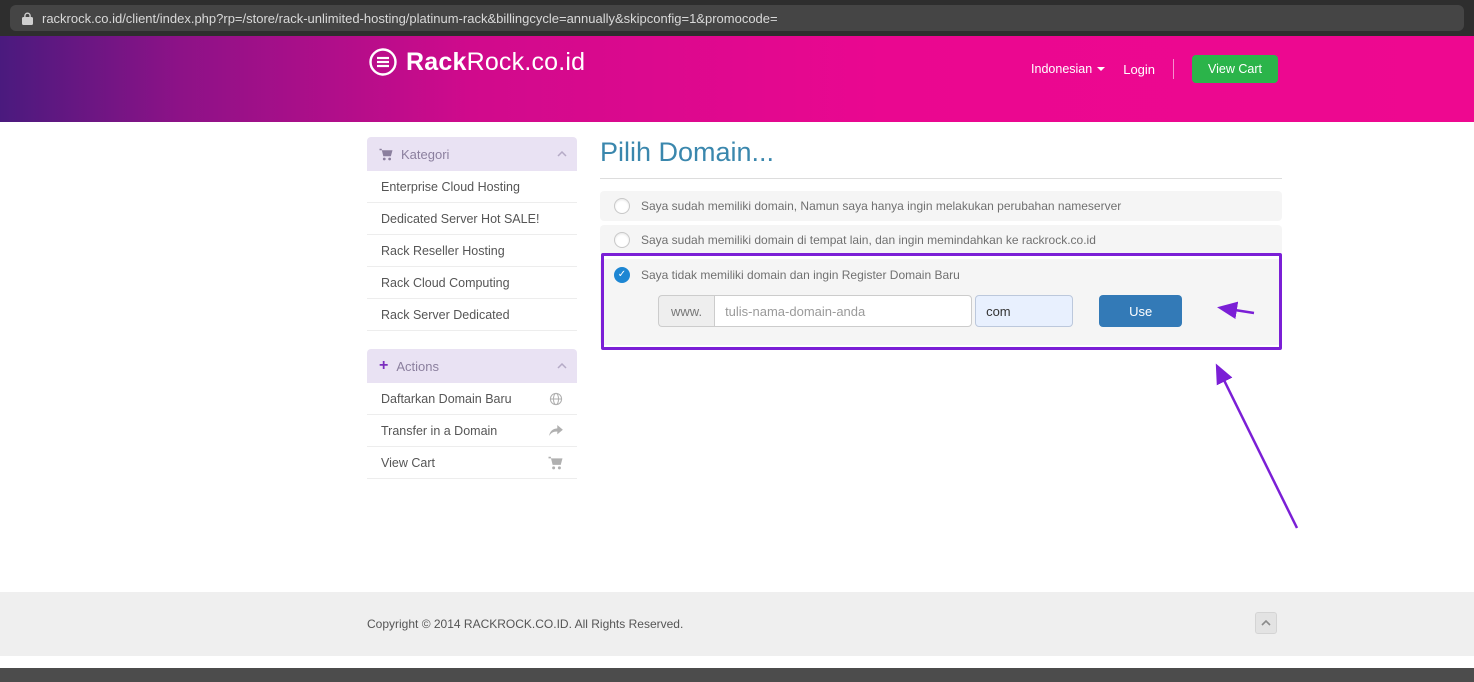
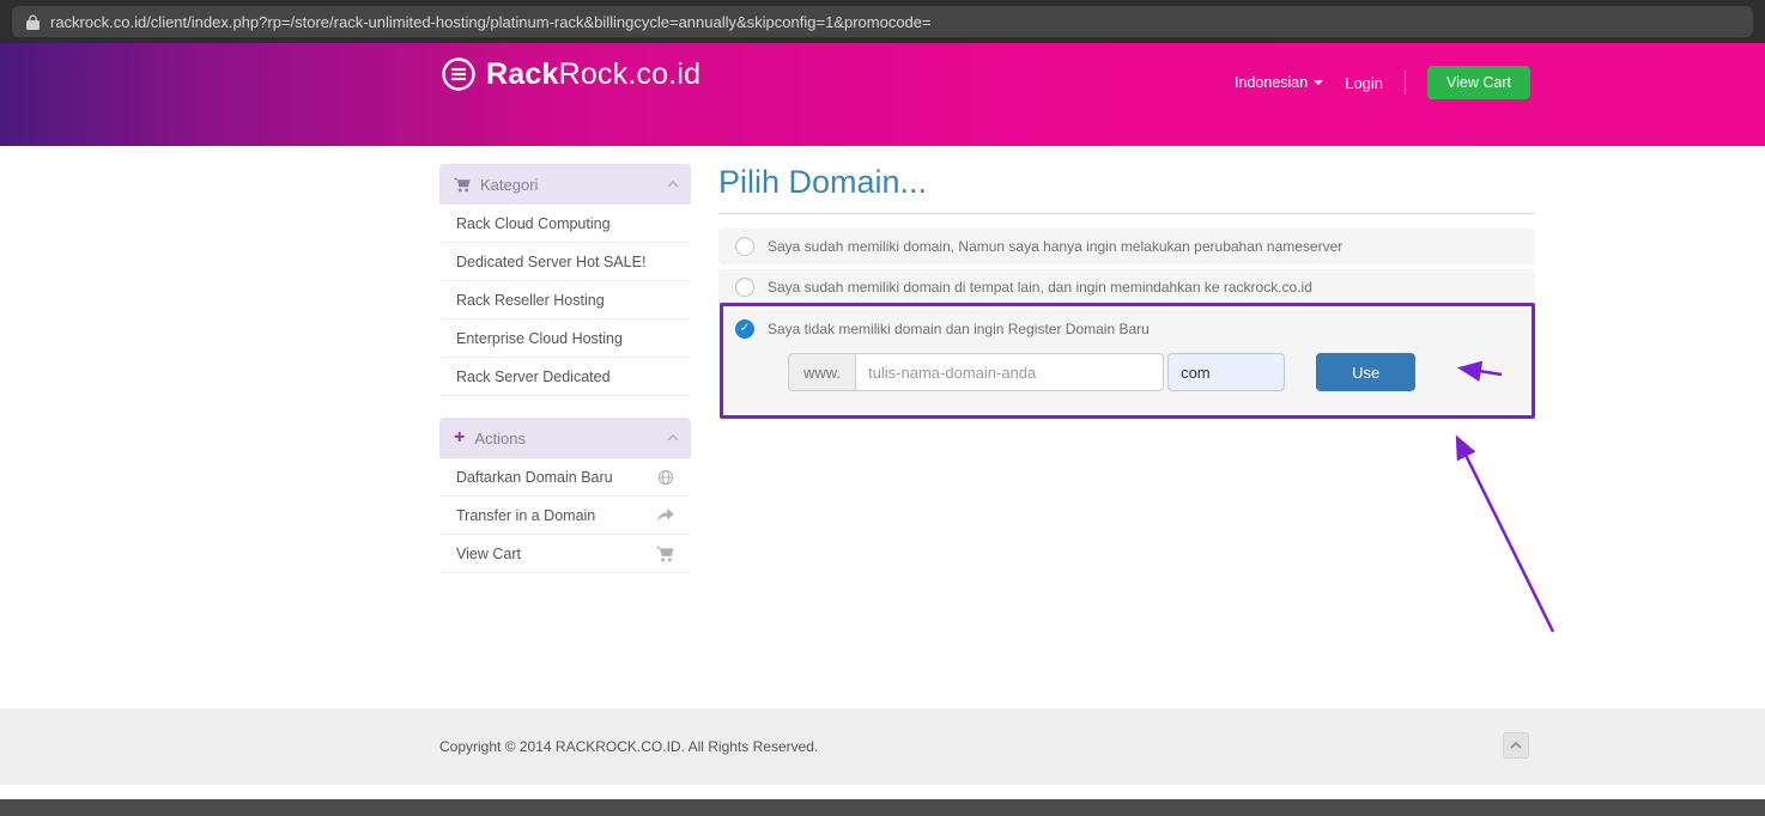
  rackrock.co.id/client/index.php?rp=/store/rack-unlimited-hosting/platinum-rack&billingcycle=annually&skipconfig=1&promocode=
  RackRock.co.id
  Indonesian
  Login
  View Cart
  Kategori
- Enterprise Cloud Hosting
+ Rack Cloud Computing
  Dedicated Server Hot SALE!
  Rack Reseller Hosting
- Rack Cloud Computing
+ Enterprise Cloud Hosting
  Rack Server Dedicated
  Actions
  Daftarkan Domain Baru
  Transfer in a Domain
  View Cart
  Pilih Domain...
  Saya sudah memiliki domain, Namun saya hanya ingin melakukan perubahan nameserver
  Saya sudah memiliki domain di tempat lain, dan ingin memindahkan ke rackrock.co.id
  Saya tidak memiliki domain dan ingin Register Domain Baru
  www.
  tulis-nama-domain-anda
  com
  Use
  Copyright © 2014 RACKROCK.CO.ID. All Rights Reserved.
